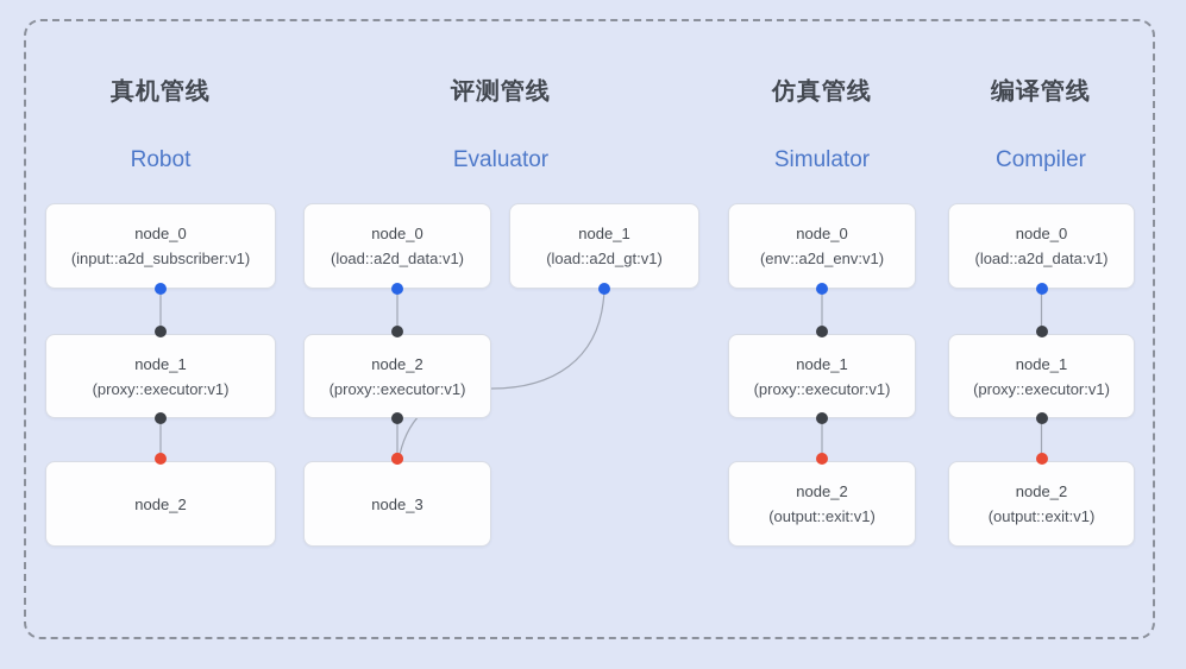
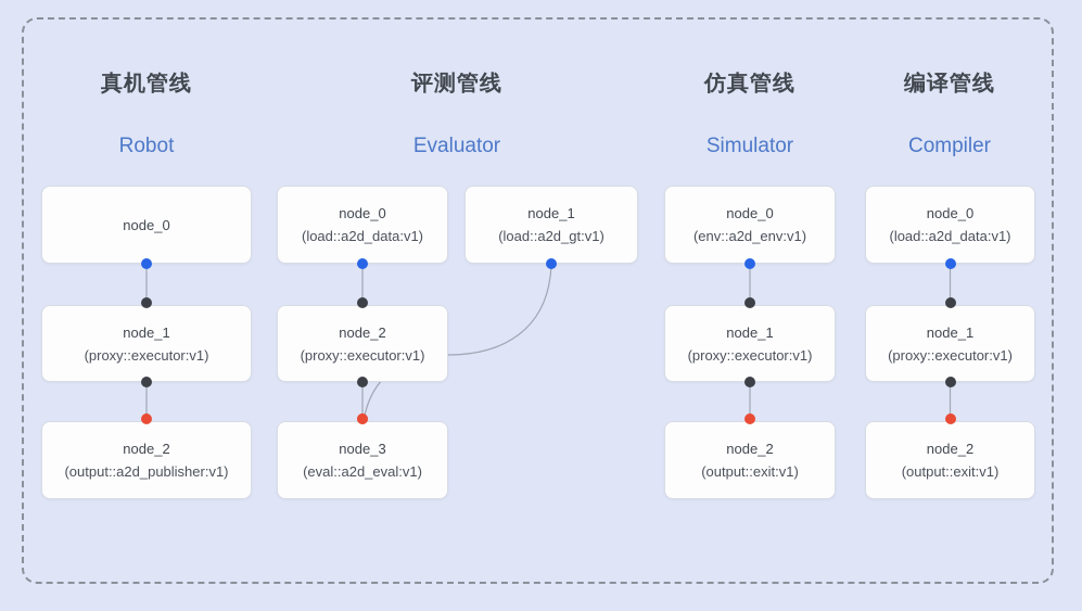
  真机管线
  Robot
  node_0
- (input::a2d_subscriber:v1)
  node_1
  (proxy::executor:v1)
  node_2
+ (output::a2d_publisher:v1)
  评测管线
  Evaluator
  node_0
  (load::a2d_data:v1)
  node_1
  (load::a2d_gt:v1)
  node_2
  (proxy::executor:v1)
  node_3
+ (eval::a2d_eval:v1)
  仿真管线
  Simulator
  node_0
  (env::a2d_env:v1)
  node_1
  (proxy::executor:v1)
  node_2
  (output::exit:v1)
  编译管线
  Compiler
  node_0
  (load::a2d_data:v1)
  node_1
  (proxy::executor:v1)
  node_2
  (output::exit:v1)
